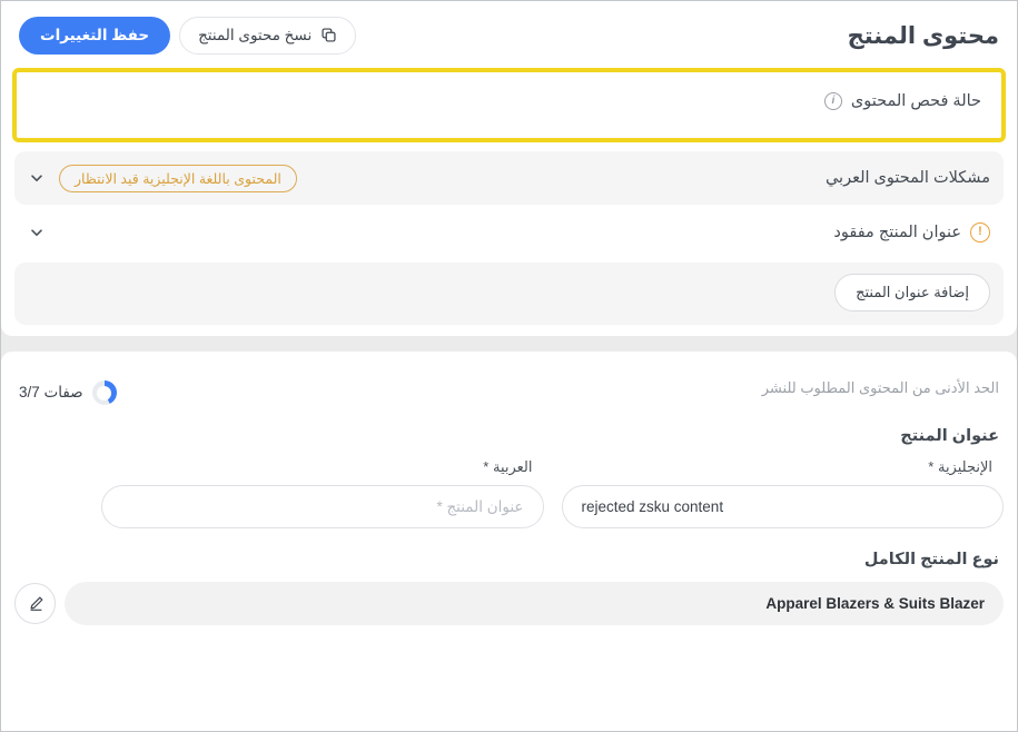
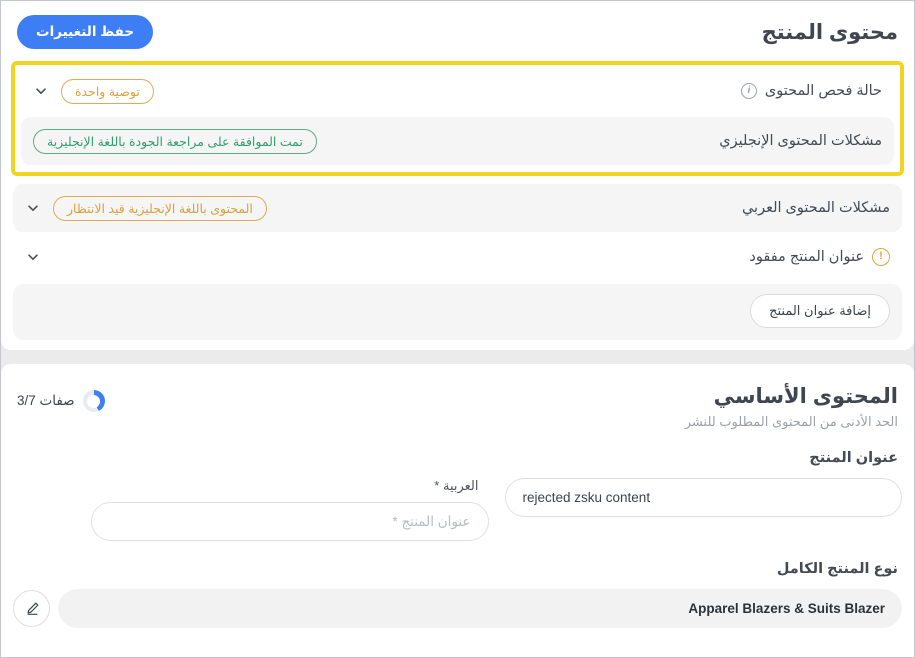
  محتوى المنتج
- نسخ محتوى المنتج
  حفظ التغييرات
  حالة فحص المحتوى
  i
+ توصية واحدة
+ مشكلات المحتوى الإنجليزي
+ تمت الموافقة على مراجعة الجودة باللغة الإنجليزية
  مشكلات المحتوى العربي
  المحتوى باللغة الإنجليزية قيد الانتظار
  !
  عنوان المنتج مفقود
  إضافة عنوان المنتج
+ المحتوى الأساسي
  الحد الأدنى من المحتوى المطلوب للنشر
  3/7 صفات
  عنوان المنتج
- الإنجليزية *
  rejected zsku content
  العربية *
  نوع المنتج الكامل
  Apparel Blazers & Suits Blazer
